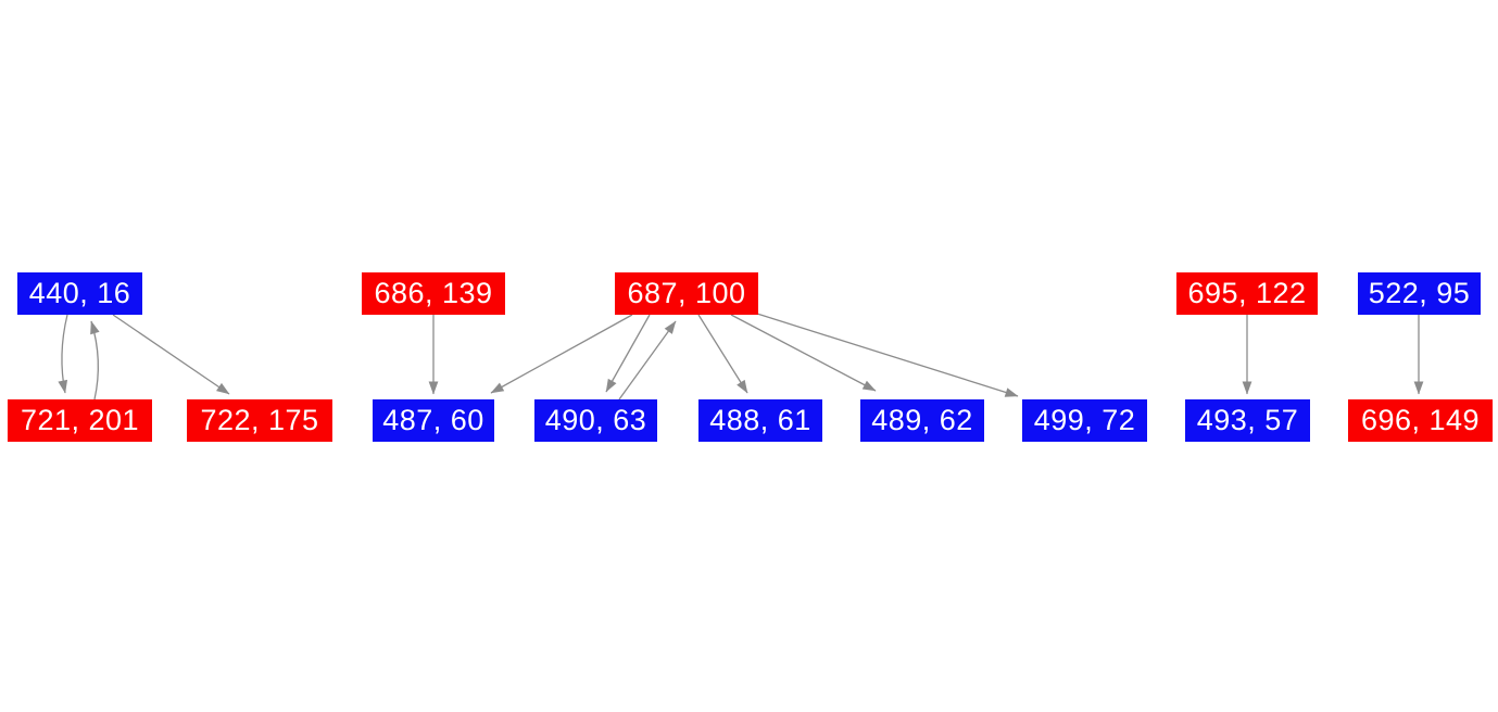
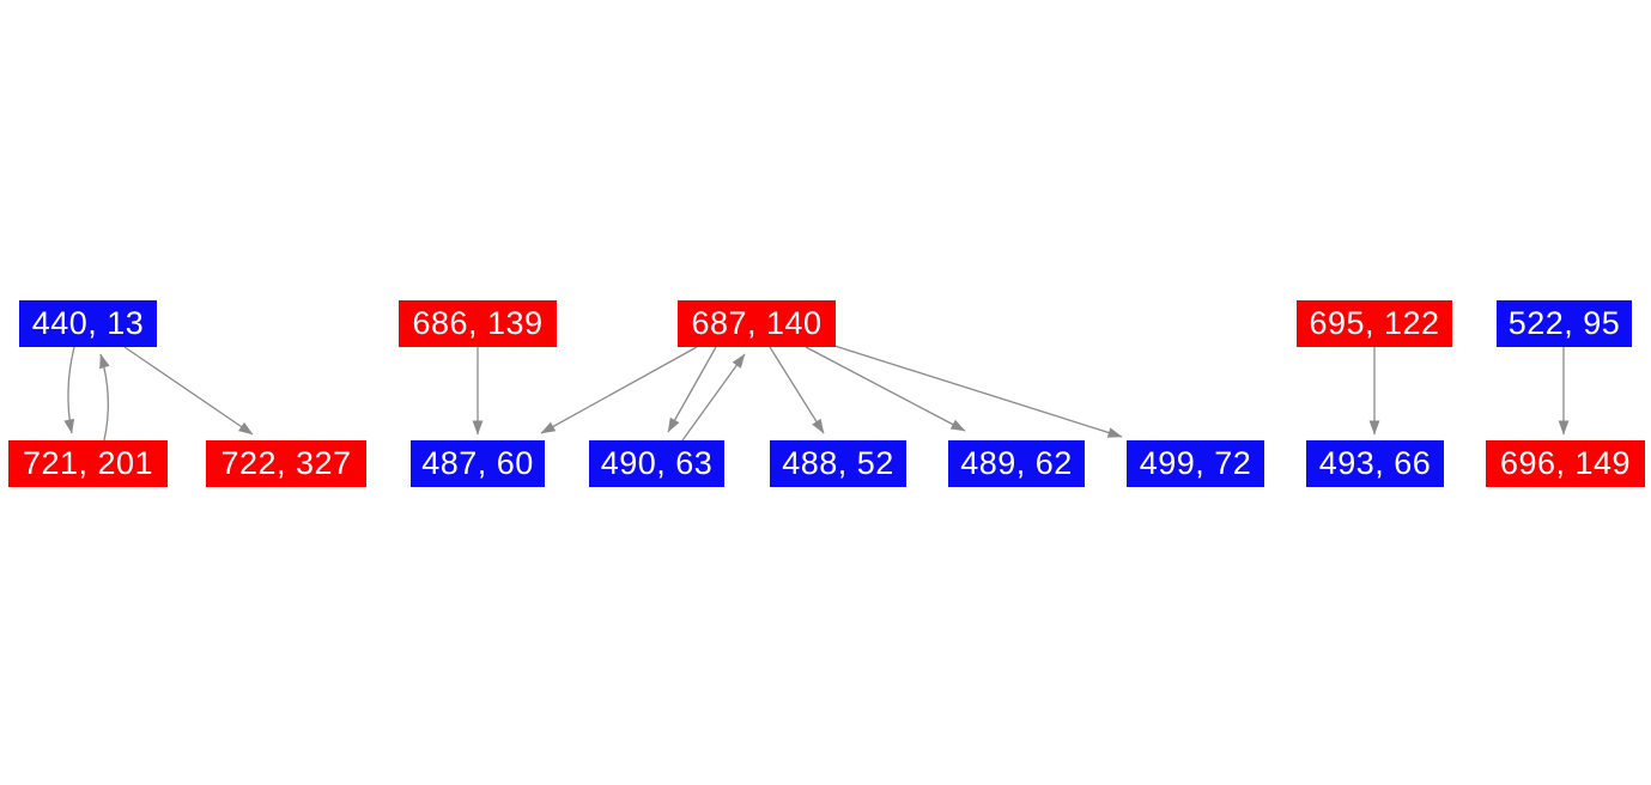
- 440, 16
+ 440, 13
  686, 139
- 687, 100
+ 687, 140
  695, 122
  522, 95
  721, 201
- 722, 175
+ 722, 327
  487, 60
  490, 63
- 488, 61
+ 488, 52
  489, 62
  499, 72
- 493, 57
+ 493, 66
  696, 149
